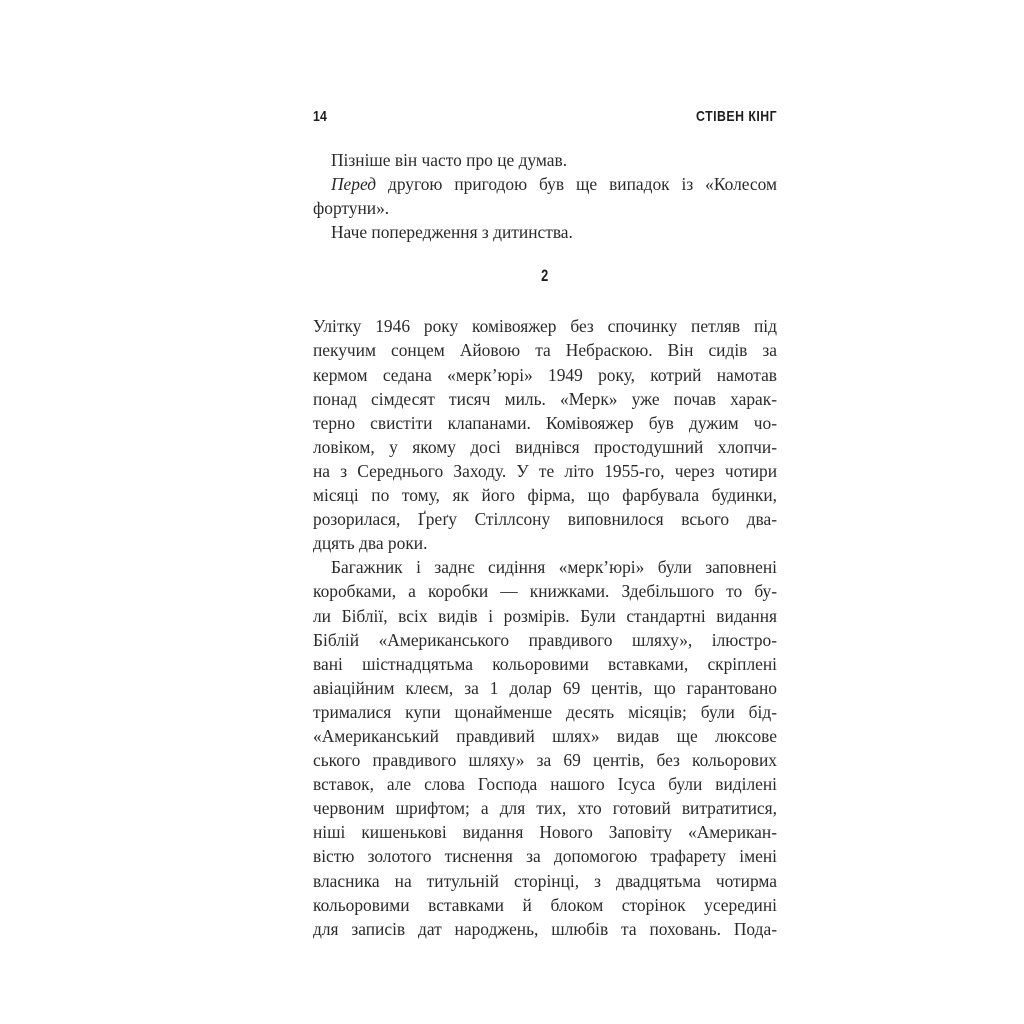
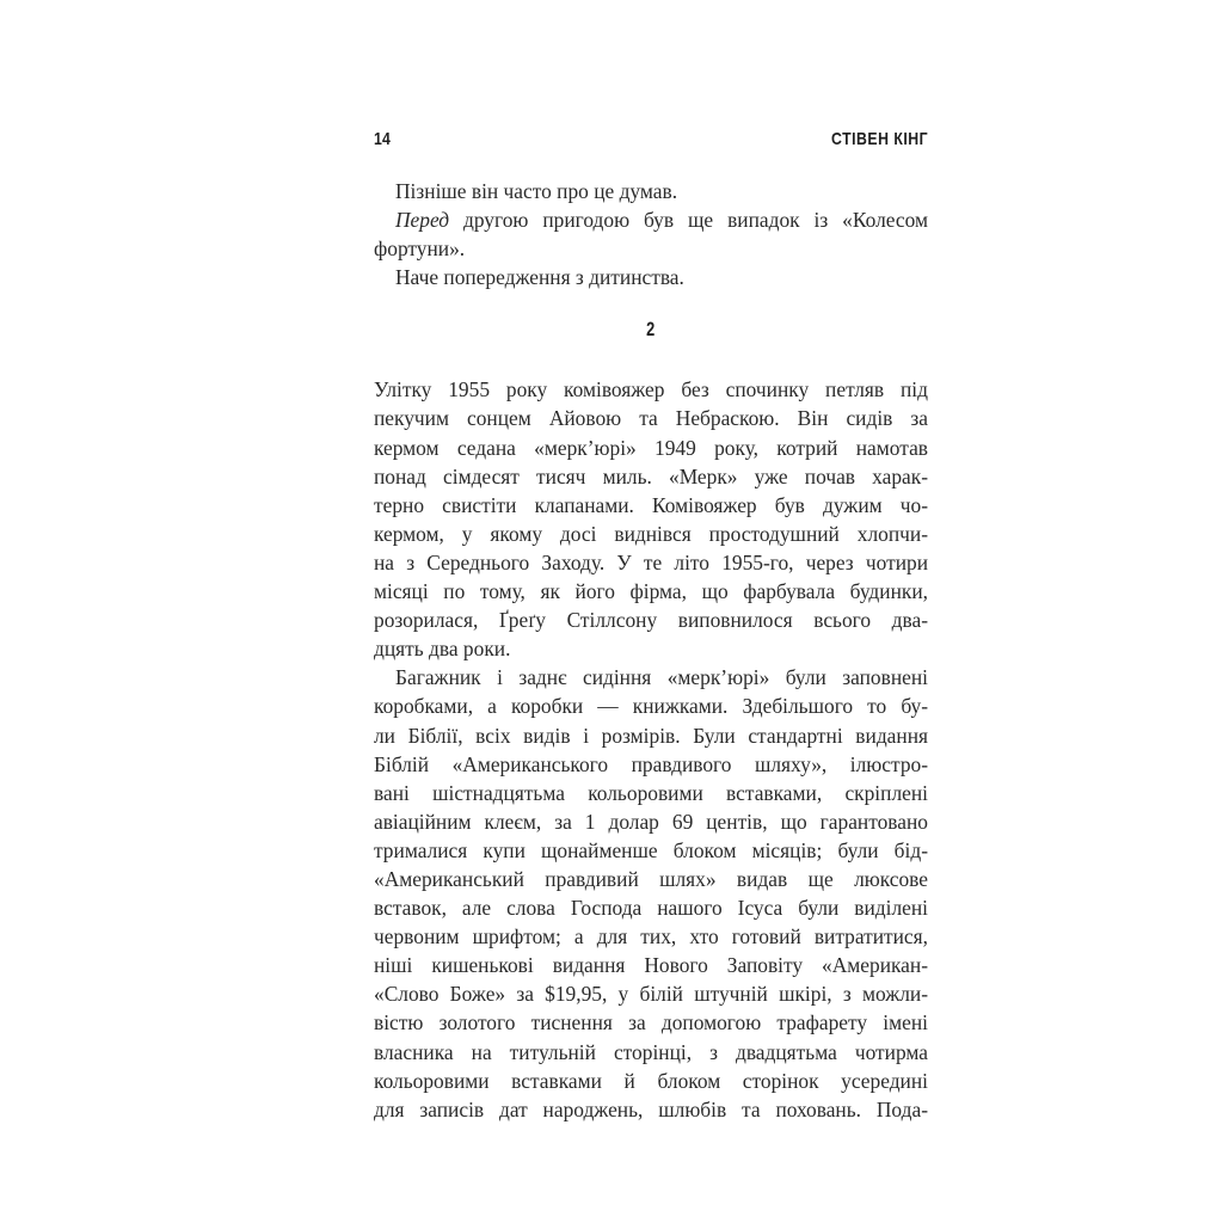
  14
  СТІВЕН КІНГ
  Пізніше він часто про це думав.
  Перед другою пригодою був ще випадок із «Колесом
  фортуни».
  Наче попередження з дитинства.
  2
- Улітку 1946 року комівояжер без спочинку петляв під
+ Улітку 1955 року комівояжер без спочинку петляв під
  пекучим сонцем Айовою та Небраскою. Він сидів за
  кермом седана «мерк’юрі» 1949 року, котрий намотав
  понад сімдесят тисяч миль. «Мерк» уже почав харак-
  терно свистіти клапанами. Комівояжер був дужим чо-
- ловіком, у якому досі виднівся простодушний хлопчи-
+ кермом, у якому досі виднівся простодушний хлопчи-
  на з Середнього Заходу. У те літо 1955-го, через чотири
  місяці по тому, як його фірма, що фарбувала будинки,
  розорилася, Ґреґу Стіллсону виповнилося всього два-
  дцять два роки.
  Багажник і заднє сидіння «мерк’юрі» були заповнені
  коробками, а коробки — книжками. Здебільшого то бу-
  ли Біблії, всіх видів і розмірів. Були стандартні видання
  Біблій «Американського правдивого шляху», ілюстро-
  вані шістнадцятьма кольоровими вставками, скріплені
  авіаційним клеєм, за 1 долар 69 центів, що гарантовано
- трималися купи щонайменше десять місяців; були бід-
+ трималися купи щонайменше блоком місяців; були бід-
  «Американський правдивий шлях» видав ще люксове
- ського правдивого шляху» за 69 центів, без кольорових
  вставок, але слова Господа нашого Ісуса були виділені
  червоним шрифтом; а для тих, хто готовий витратитися,
  ніші кишенькові видання Нового Заповіту «Американ-
+ «Слово Боже» за $19,95, у білій штучній шкірі, з можли-
  вістю золотого тиснення за допомогою трафарету імені
  власника на титульній сторінці, з двадцятьма чотирма
  кольоровими вставками й блоком сторінок усередині
  для записів дат народжень, шлюбів та поховань. Пода-
